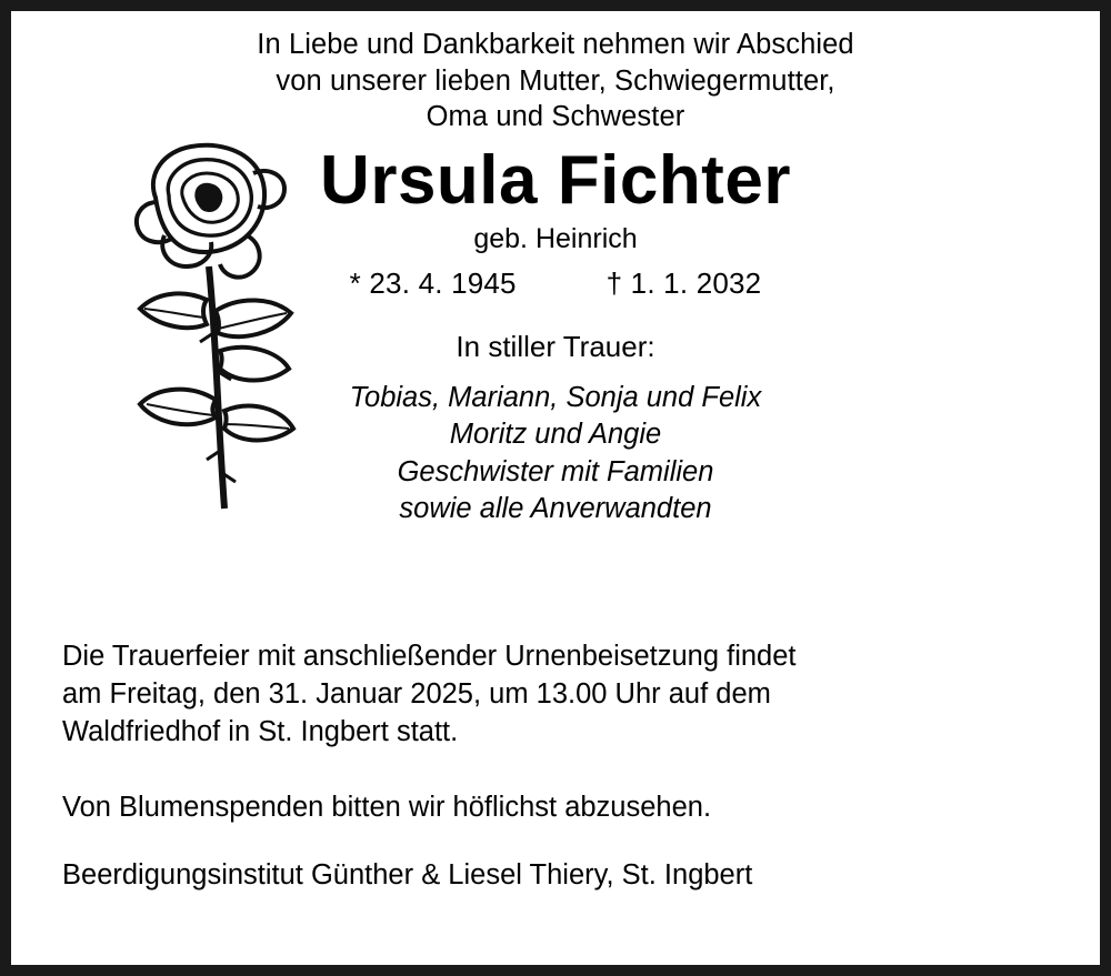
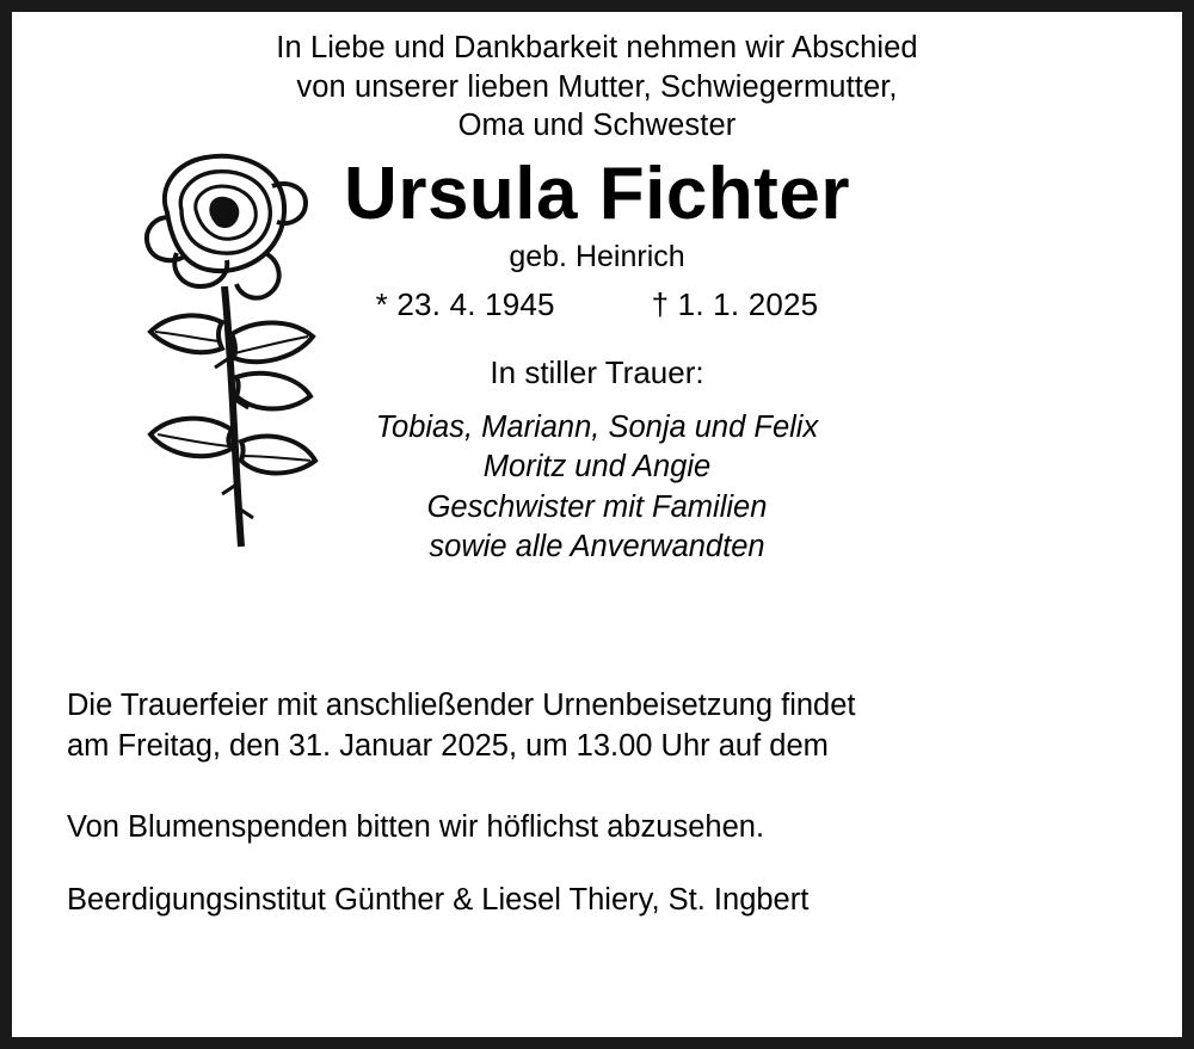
  In Liebe und Dankbarkeit nehmen wir Abschied
  von unserer lieben Mutter, Schwiegermutter,
  Oma und Schwester
  Ursula Fichter
  geb. Heinrich
- * 23. 4. 1945 † 1. 1. 2032
+ * 23. 4. 1945 † 1. 1. 2025
  In stiller Trauer:
  Tobias, Mariann, Sonja und Felix
  Moritz und Angie
  Geschwister mit Familien
  sowie alle Anverwandten
  Die Trauerfeier mit anschließender Urnenbeisetzung findet
  am Freitag, den 31. Januar 2025, um 13.00 Uhr auf dem
- Waldfriedhof in St. Ingbert statt.
  Von Blumenspenden bitten wir höflichst abzusehen.
  Beerdigungsinstitut Günther & Liesel Thiery, St. Ingbert
